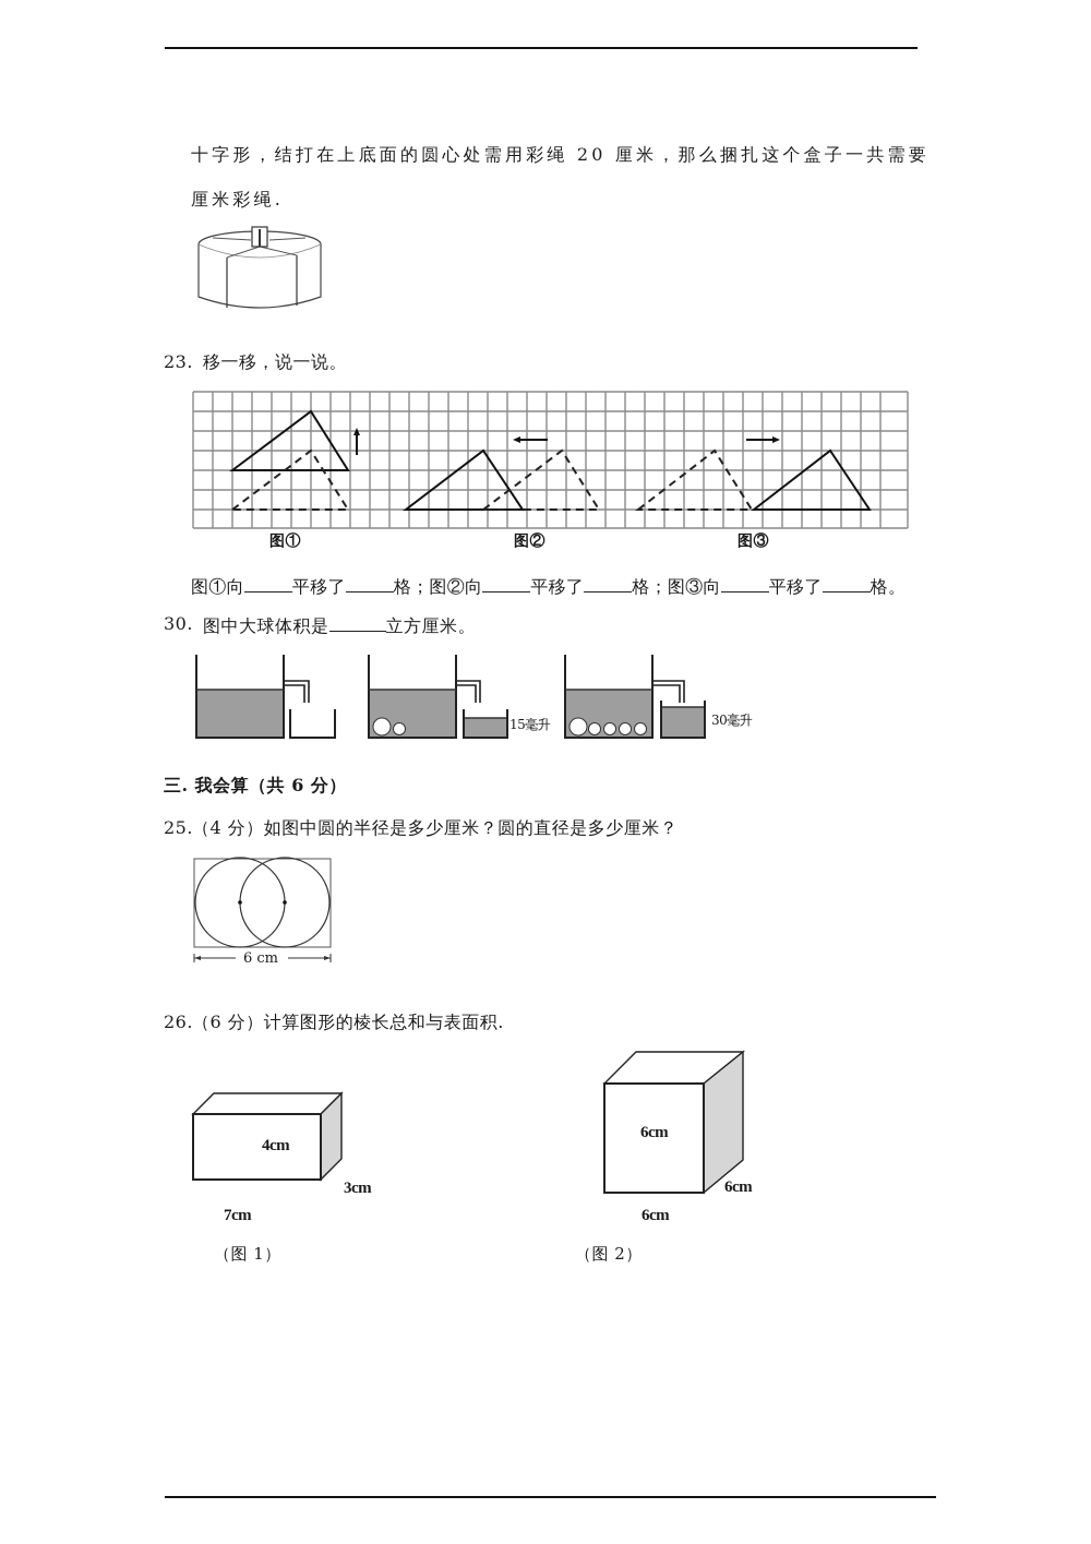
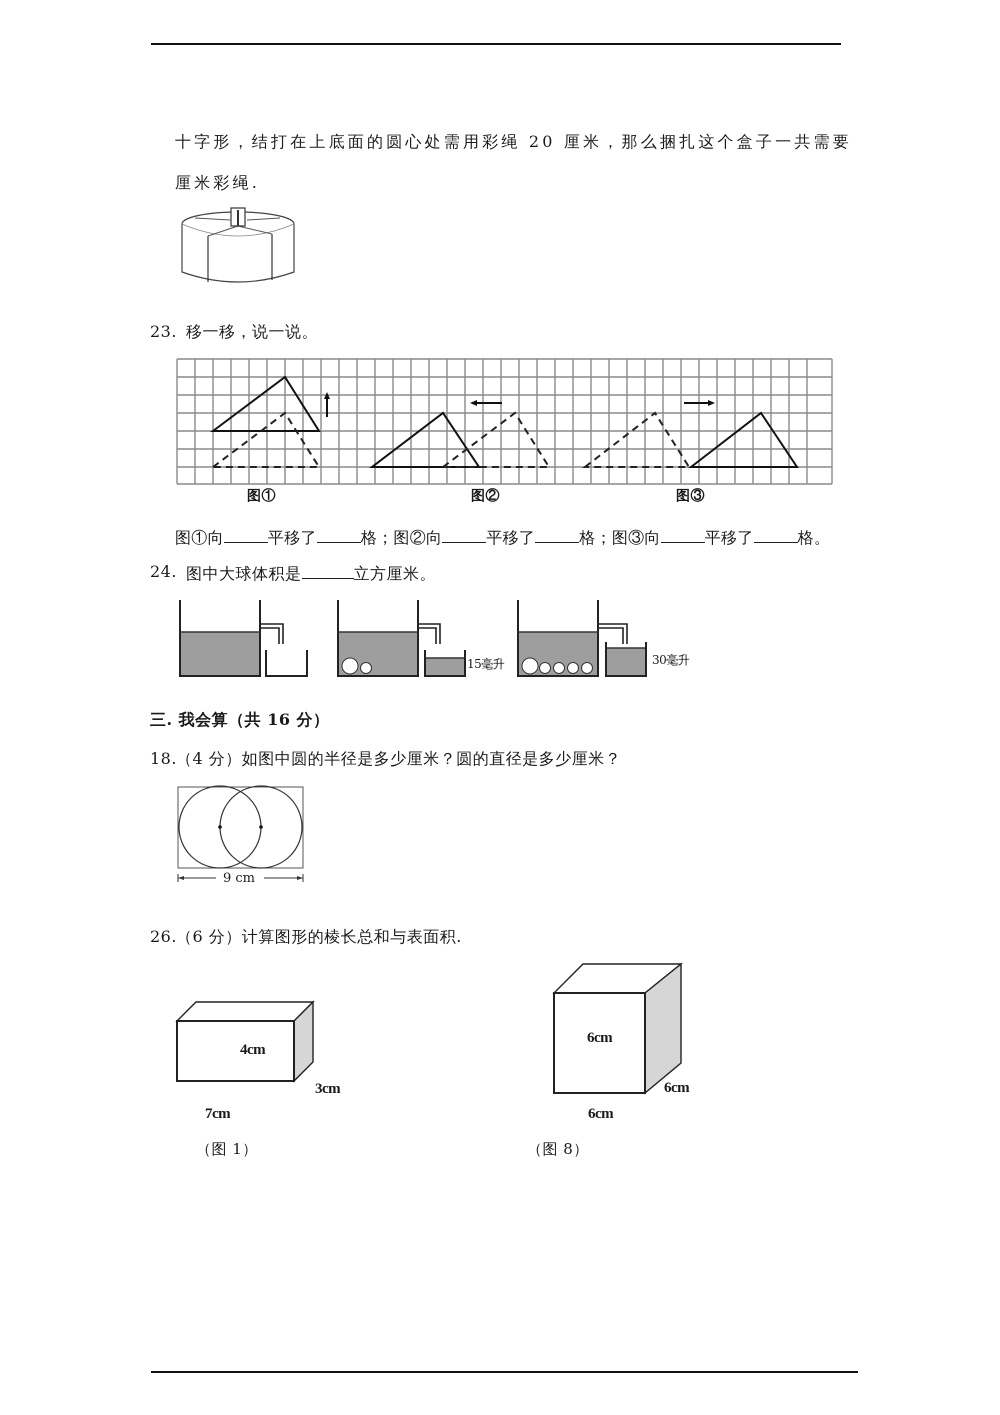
  十字形，结打在上底面的圆心处需用彩绳 20 厘米，那么捆扎这个盒子一共需要
  厘米彩绳.
  23.
  移一移，说一说。
  图①
  图②
  图③
  图①向 平移了 格；图②向 平移了 格；图③向 平移了 格。
- 30.
+ 24.
  图中大球体积是 立方厘米。
  15毫升
  30毫升
- 三. 我会算（共 6 分）
+ 三. 我会算（共 16 分）
- 25.
+ 18.
  （4 分）如图中圆的半径是多少厘米？圆的直径是多少厘米？
- 6 cm
+ 9 cm
  26.
  （6 分）计算图形的棱长总和与表面积.
  4cm
  3cm
  7cm
  （图 1）
  6cm
  6cm
  6cm
- （图 2）
+ （图 8）
